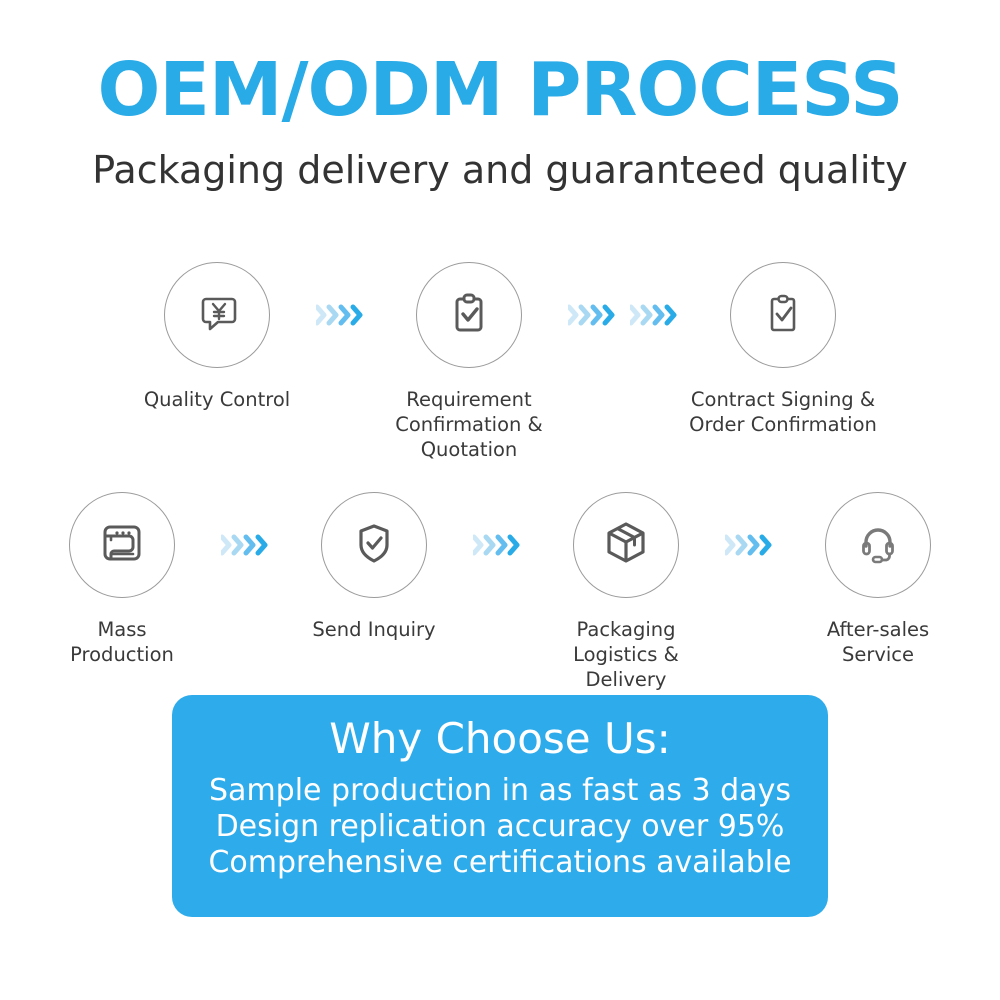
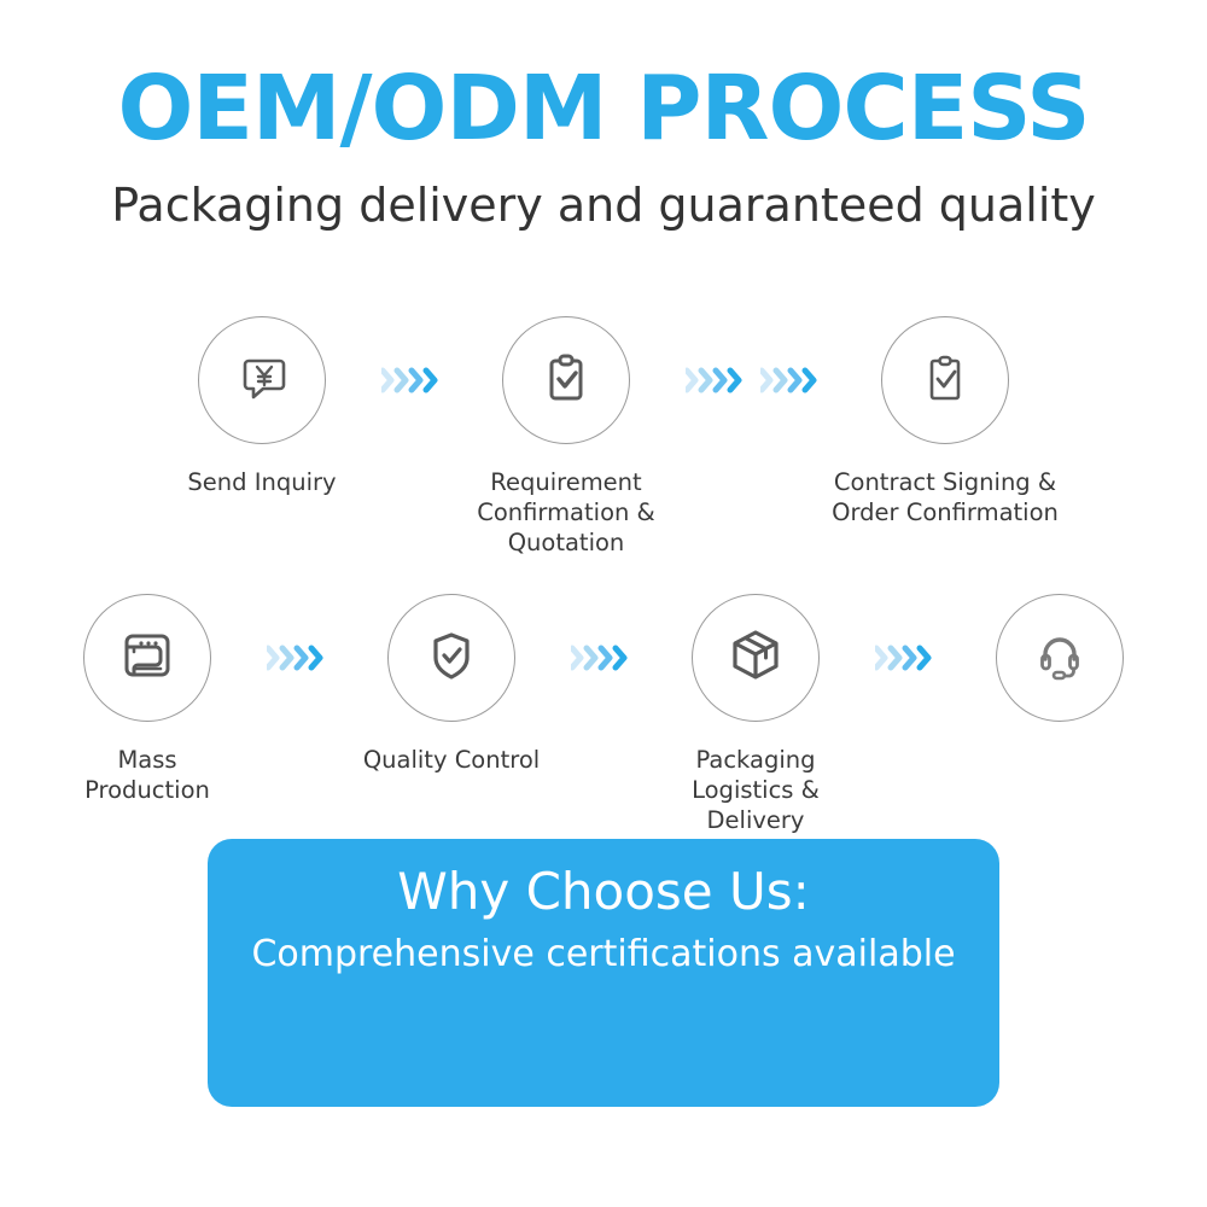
  OEM/ODM PROCESS
  Packaging delivery and guaranteed quality
- Quality Control
+ Send Inquiry
  Requirement
  Confirmation &
  Quotation
  Contract Signing &
  Order Confirmation
  Mass
  Production
- Send Inquiry
+ Quality Control
  Packaging
  Logistics & Delivery
- After-sales
- Service
  Why Choose Us:
- Sample production in as fast as 3 days
- Design replication accuracy over 95%
  Comprehensive certifications available
